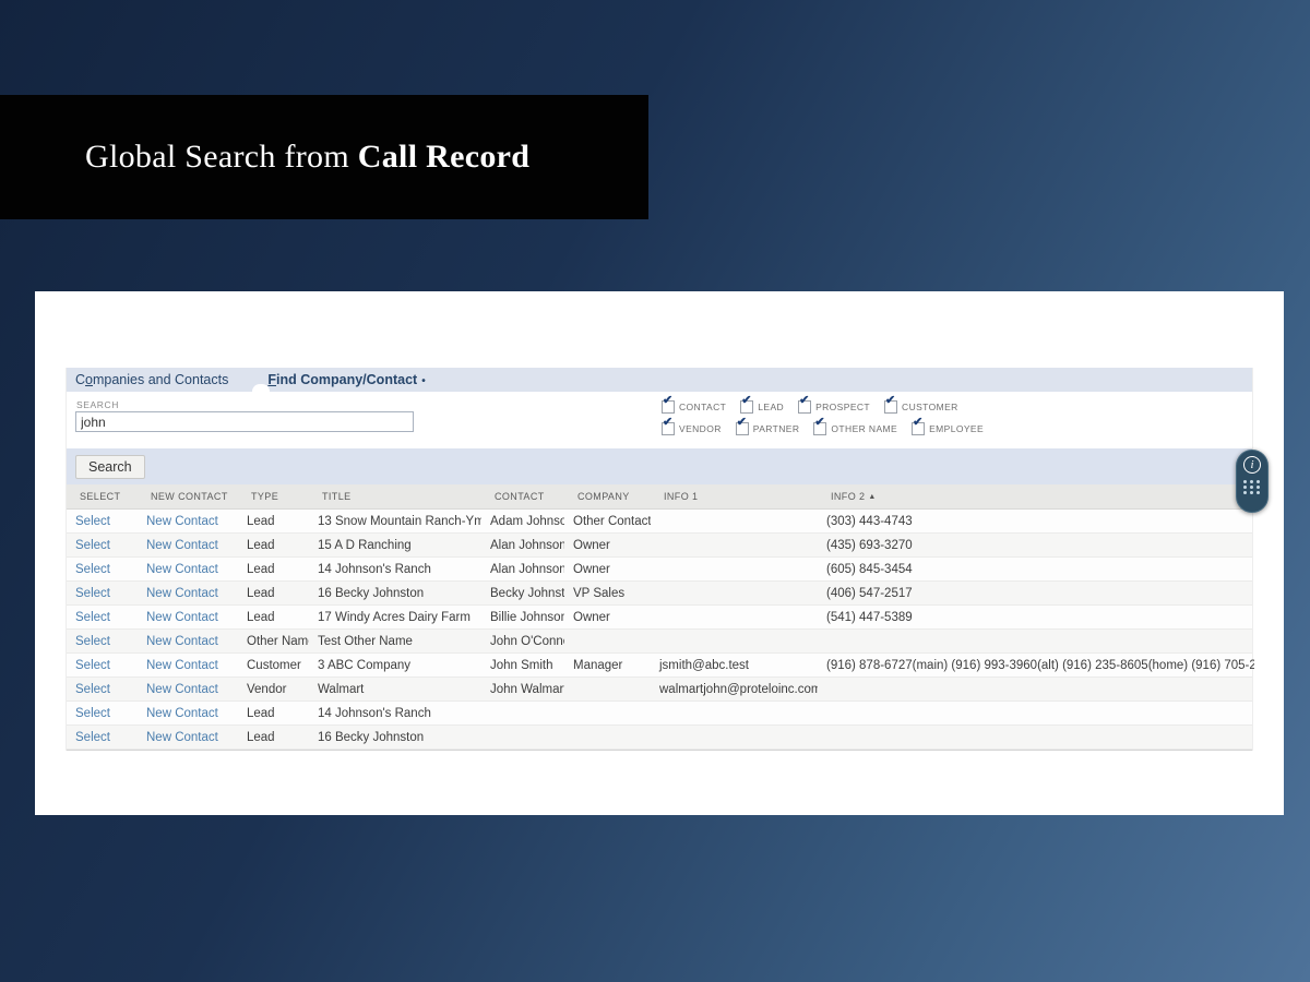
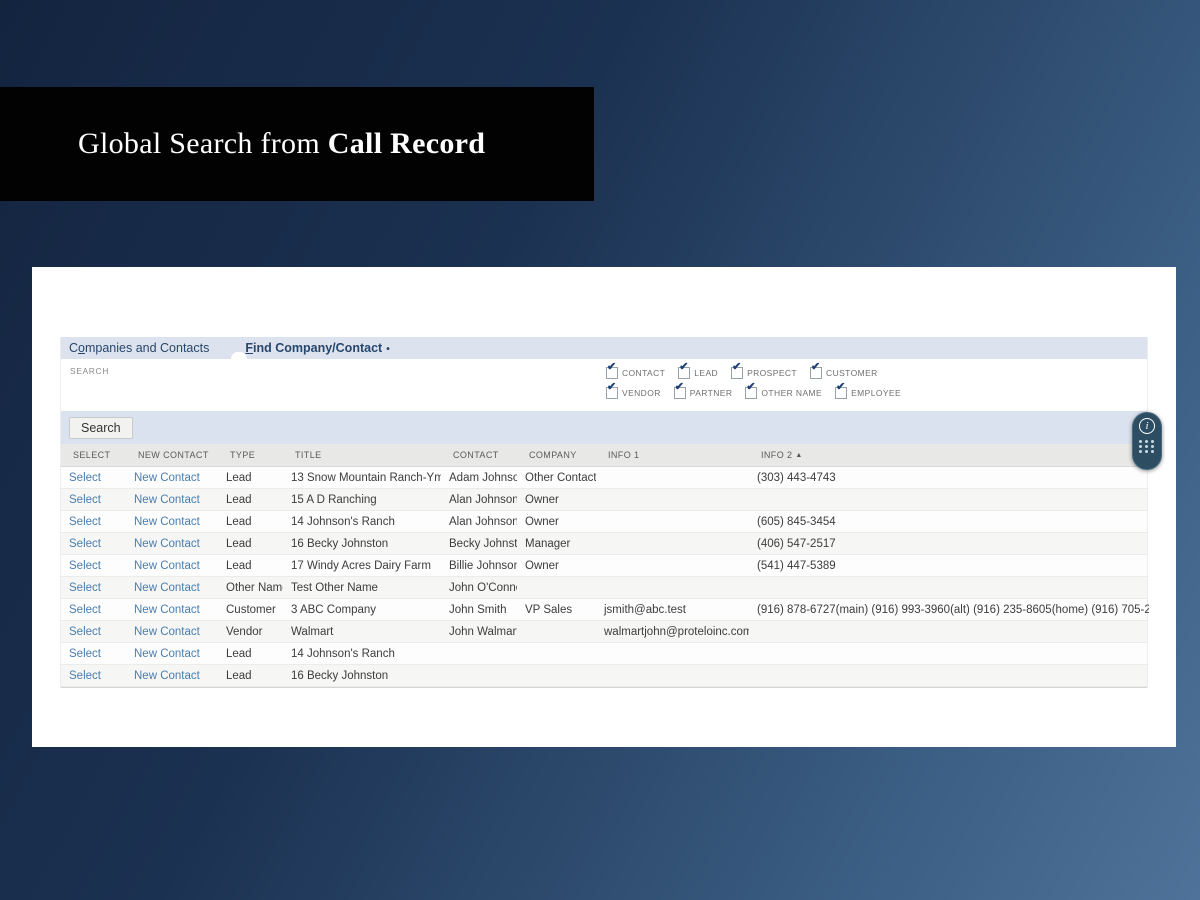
  Global Search from Call Record
  Companies and Contacts
  Find Company/Contact •
  SEARCH
- john
  ✔
  CONTACT
  ✔
  LEAD
  ✔
  PROSPECT
  ✔
  CUSTOMER
  ✔
  VENDOR
  ✔
  PARTNER
  ✔
  OTHER NAME
  ✔
  EMPLOYEE
  Search
  SELECT
  NEW CONTACT
  TYPE
  TITLE
  CONTACT
  COMPANY
  INFO 1
  INFO 2
  Select
  New Contact
  Lead
  13 Snow Mountain Ranch-Ym
  Adam Johnso
  Other Contact
  (303) 443-4743
  Select
  New Contact
  Lead
  15 A D Ranching
  Alan Johnson
  Owner
- (435) 693-3270
  Select
  New Contact
  Lead
  14 Johnson's Ranch
  Alan Johnson
  Owner
  (605) 845-3454
  Select
  New Contact
  Lead
  16 Becky Johnston
  Becky Johnst
- VP Sales
+ Manager
  (406) 547-2517
  Select
  New Contact
  Lead
  17 Windy Acres Dairy Farm
  Billie Johnson
  Owner
  (541) 447-5389
  Select
  New Contact
  Other Nam
  Test Other Name
  John O'Conn
  Select
  New Contact
  Customer
  3 ABC Company
  John Smith
- Manager
+ VP Sales
  jsmith@abc.test
  (916) 878-6727(main) (916) 993-3960(alt) (916) 235-8605(home) (916) 705-2
  Select
  New Contact
  Vendor
  Walmart
  John Walmar
  walmartjohn@proteloinc.com
  Select
  New Contact
  Lead
  14 Johnson's Ranch
  Select
  New Contact
  Lead
  16 Becky Johnston
  i
